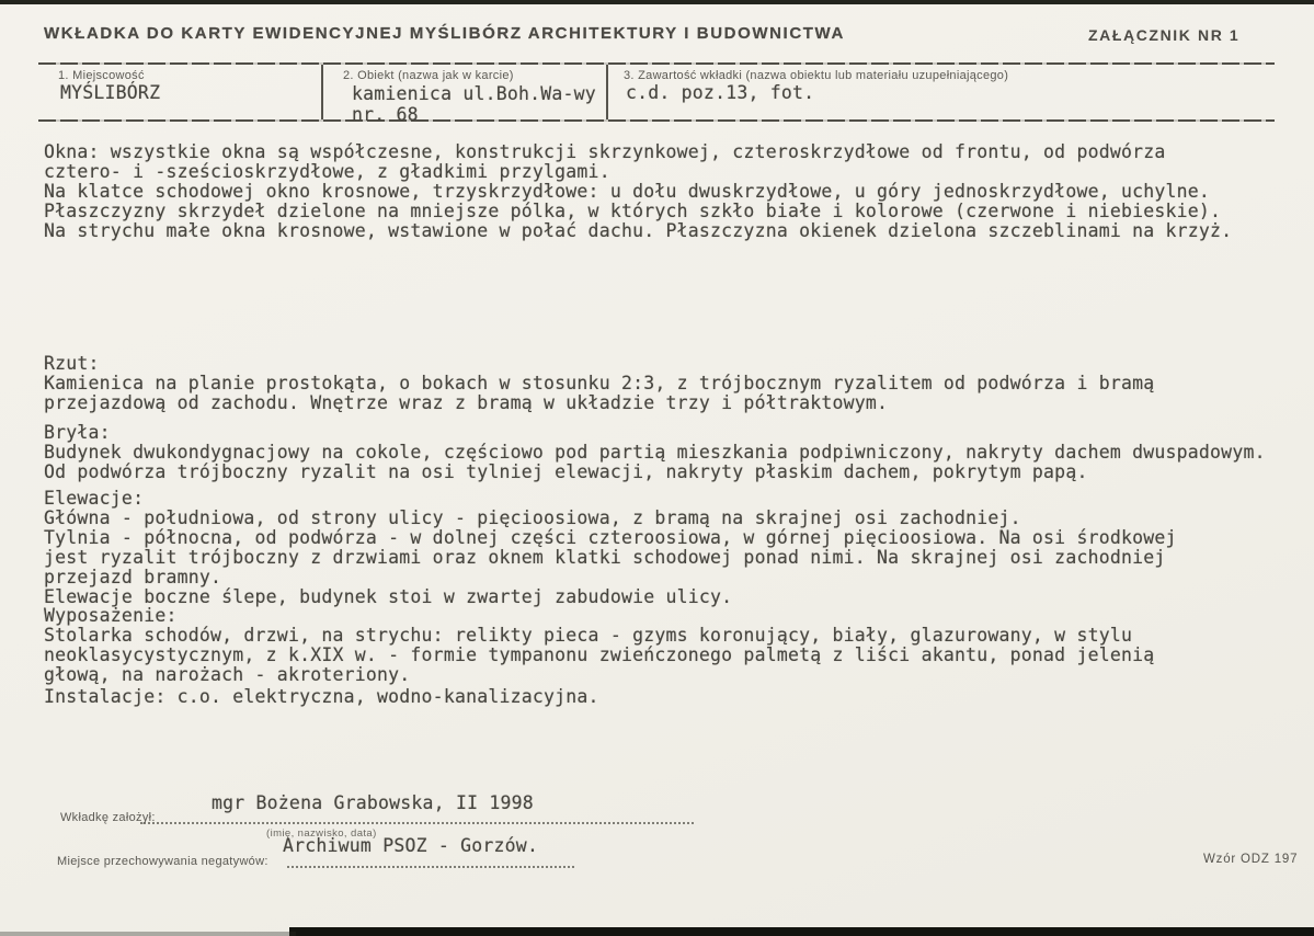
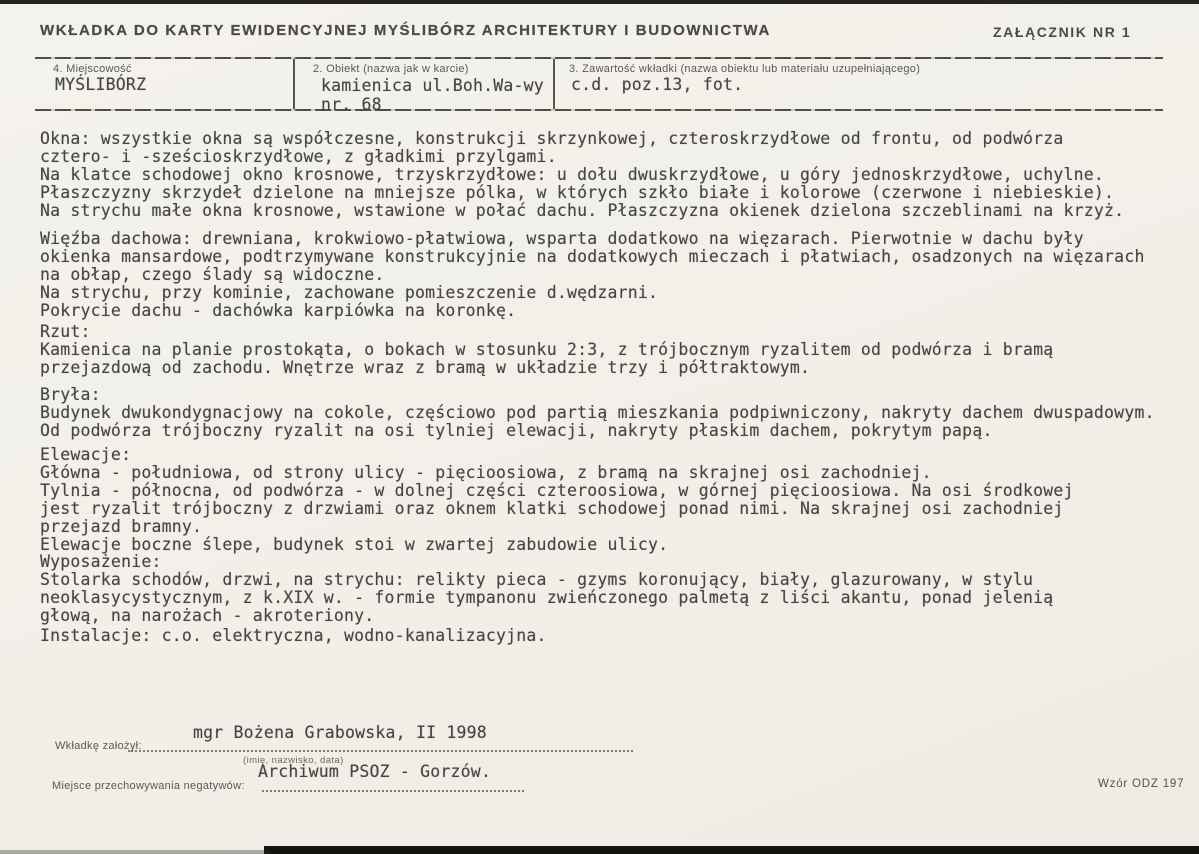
  WKŁADKA DO KARTY EWIDENCYJNEJ MYŚLIBÓRZ ARCHITEKTURY I BUDOWNICTWA
  ZAŁĄCZNIK NR 1
- 1. Miejscowość
+ 4. Miejscowość
  MYŚLIBÓRZ
  2. Obiekt (nazwa jak w karcie)
  kamienica ul.Boh.Wa-wy
  nr. 68
  3. Zawartość wkładki (nazwa obiektu lub materiału uzupełniającego)
  c.d. poz.13, fot.
  Okna: wszystkie okna są współczesne, konstrukcji skrzynkowej, czteroskrzydłowe od frontu, od podwórza
  cztero- i -sześcioskrzydłowe, z gładkimi przylgami.
  Na klatce schodowej okno krosnowe, trzyskrzydłowe: u dołu dwuskrzydłowe, u góry jednoskrzydłowe, uchylne.
  Płaszczyzny skrzydeł dzielone na mniejsze pólka, w których szkło białe i kolorowe (czerwone i niebieskie).
  Na strychu małe okna krosnowe, wstawione w połać dachu. Płaszczyzna okienek dzielona szczeblinami na krzyż.
+ Więźba dachowa: drewniana, krokwiowo-płatwiowa, wsparta dodatkowo na więzarach. Pierwotnie w dachu były
+ okienka mansardowe, podtrzymywane konstrukcyjnie na dodatkowych mieczach i płatwiach, osadzonych na więzarach
+ na obłap, czego ślady są widoczne.
+ Na strychu, przy kominie, zachowane pomieszczenie d.wędzarni.
+ Pokrycie dachu - dachówka karpiówka na koronkę.
  Rzut:
  Kamienica na planie prostokąta, o bokach w stosunku 2:3, z trójbocznym ryzalitem od podwórza i bramą
  przejazdową od zachodu. Wnętrze wraz z bramą w układzie trzy i półtraktowym.
  Bryła:
  Budynek dwukondygnacjowy na cokole, częściowo pod partią mieszkania podpiwniczony, nakryty dachem dwuspadowym.
  Od podwórza trójboczny ryzalit na osi tylniej elewacji, nakryty płaskim dachem, pokrytym papą.
  Elewacje:
  Główna - południowa, od strony ulicy - pięcioosiowa, z bramą na skrajnej osi zachodniej.
  Tylnia - północna, od podwórza - w dolnej części czteroosiowa, w górnej pięcioosiowa. Na osi środkowej
  jest ryzalit trójboczny z drzwiami oraz oknem klatki schodowej ponad nimi. Na skrajnej osi zachodniej
  przejazd bramny.
  Elewacje boczne ślepe, budynek stoi w zwartej zabudowie ulicy.
  Wyposażenie:
  Stolarka schodów, drzwi, na strychu: relikty pieca - gzyms koronujący, biały, glazurowany, w stylu
  neoklasycystycznym, z k.XIX w. - formie tympanonu zwieńczonego palmetą z liści akantu, ponad jelenią
  głową, na narożach - akroteriony.
  Instalacje: c.o. elektryczna, wodno-kanalizacyjna.
  mgr Bożena Grabowska, II 1998
  Wkładkę założył:
  (imię, nazwisko, data)
  Archiwum PSOZ - Gorzów.
  Miejsce przechowywania negatywów:
  Wzór ODZ 197
